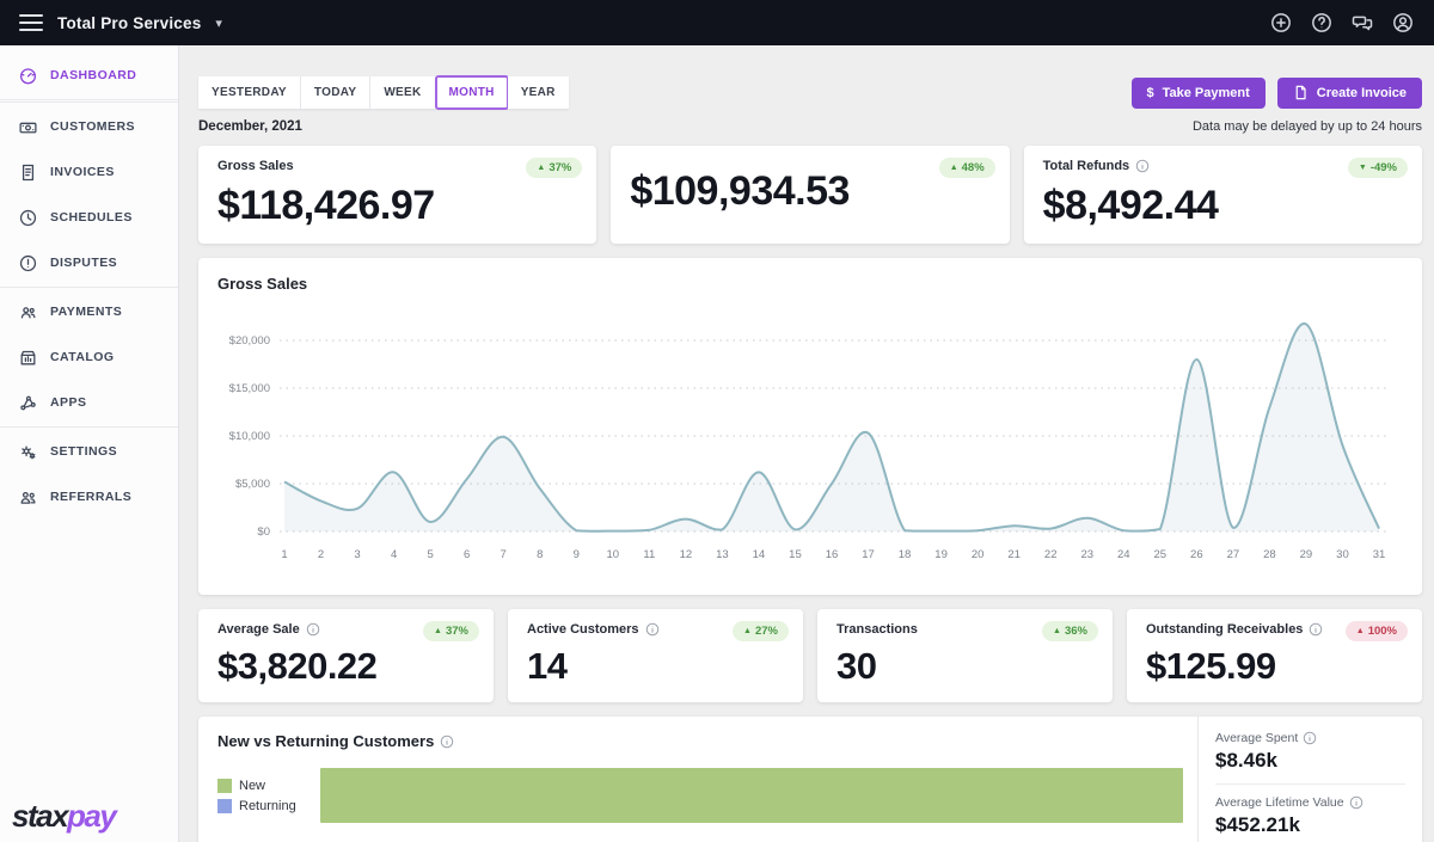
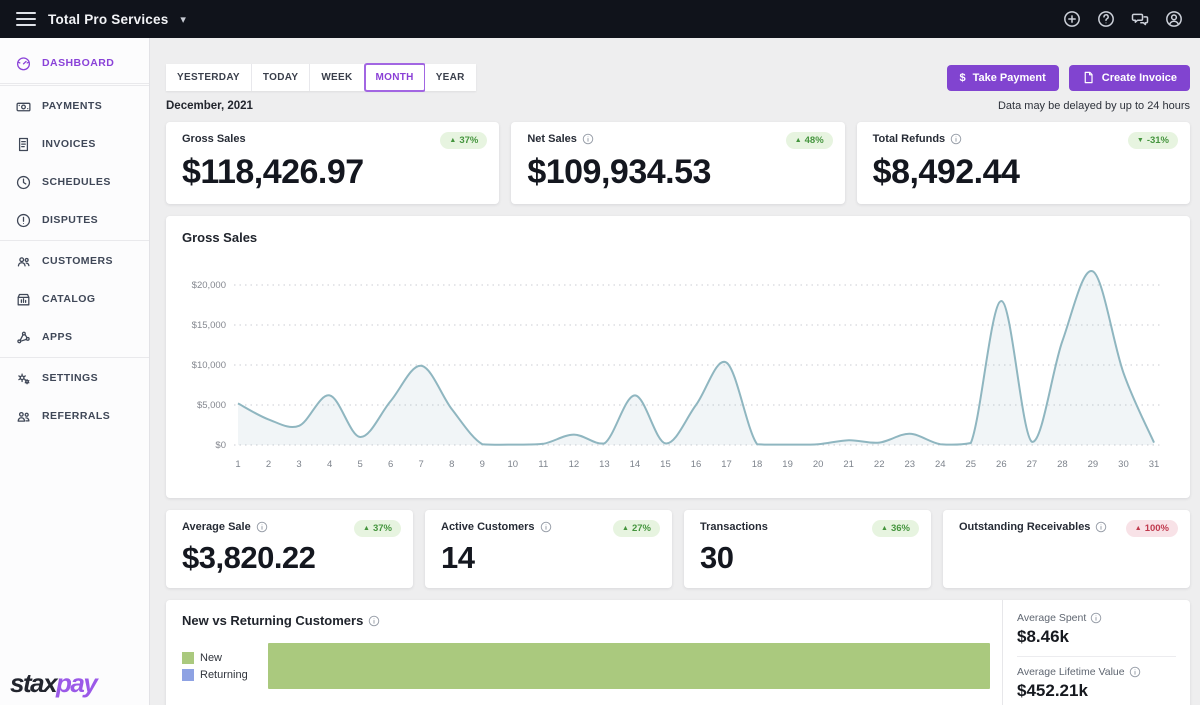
  Total Pro Services
  ▾
  DASHBOARD
- CUSTOMERS
+ PAYMENTS
  INVOICES
  SCHEDULES
  DISPUTES
- PAYMENTS
+ CUSTOMERS
  CATALOG
  APPS
  SETTINGS
  REFERRALS
  staxpay
  YESTERDAY
  TODAY
  WEEK
  MONTH
  YEAR
  $
  Take Payment
  Create Invoice
  December, 2021
  Data may be delayed by up to 24 hours
  Gross Sales
  37%
  $118,426.97
+ Net Sales
  48%
  $109,934.53
  Total Refunds
- -49%
+ -31%
  $8,492.44
  Gross Sales
  $0
  $5,000
  $10,000
  $15,000
  $20,000
  1
  2
  3
  4
  5
  6
  7
  8
  9
  10
  11
  12
  13
  14
  15
  16
  17
  18
  19
  20
  21
  22
  23
  24
  25
  26
  27
  28
  29
  30
  31
  Average Sale
  37%
  $3,820.22
  Active Customers
  27%
  14
  Transactions
  36%
  30
  Outstanding Receivables
  100%
- $125.99
  New vs Returning Customers
  New
  Returning
  Average Spent
  $8.46k
  Average Lifetime Value
  $452.21k
